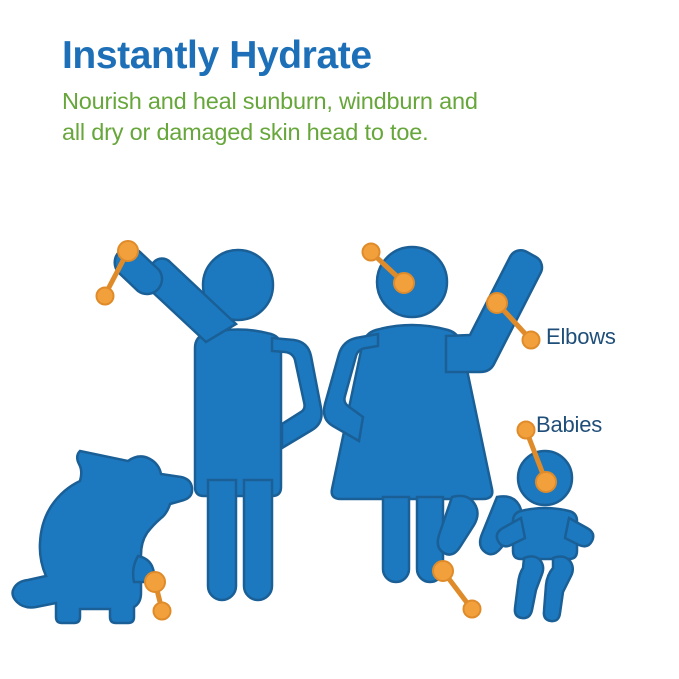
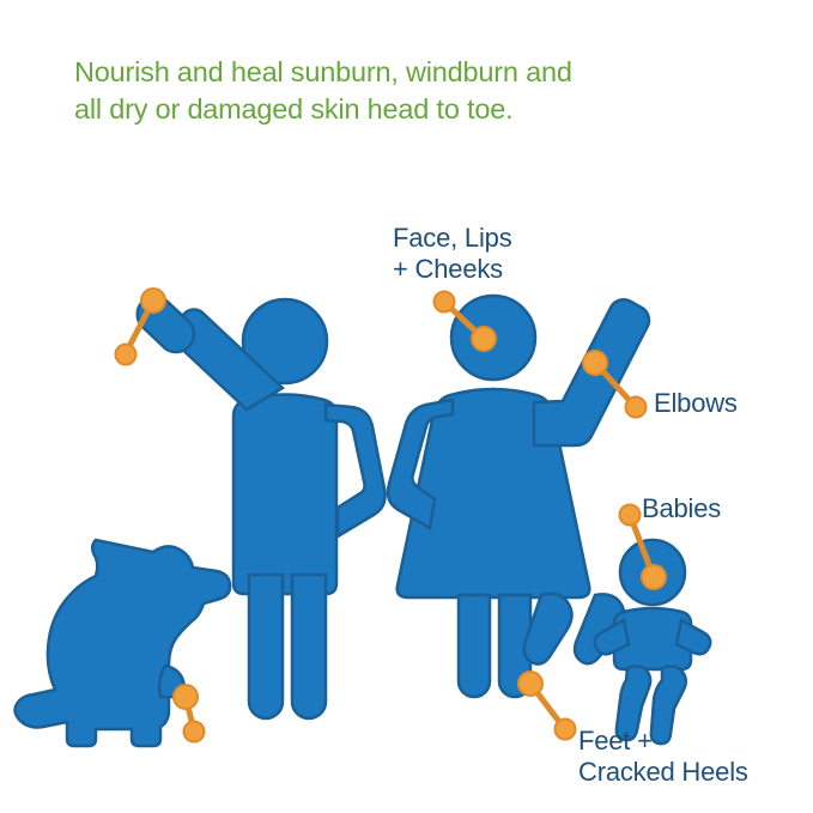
- Instantly Hydrate
  Nourish and heal sunburn, windburn and
  all dry or damaged skin head to toe.
+ Face, Lips
+ + Cheeks
  Elbows
  Babies
+ Feet +
+ Cracked Heels
